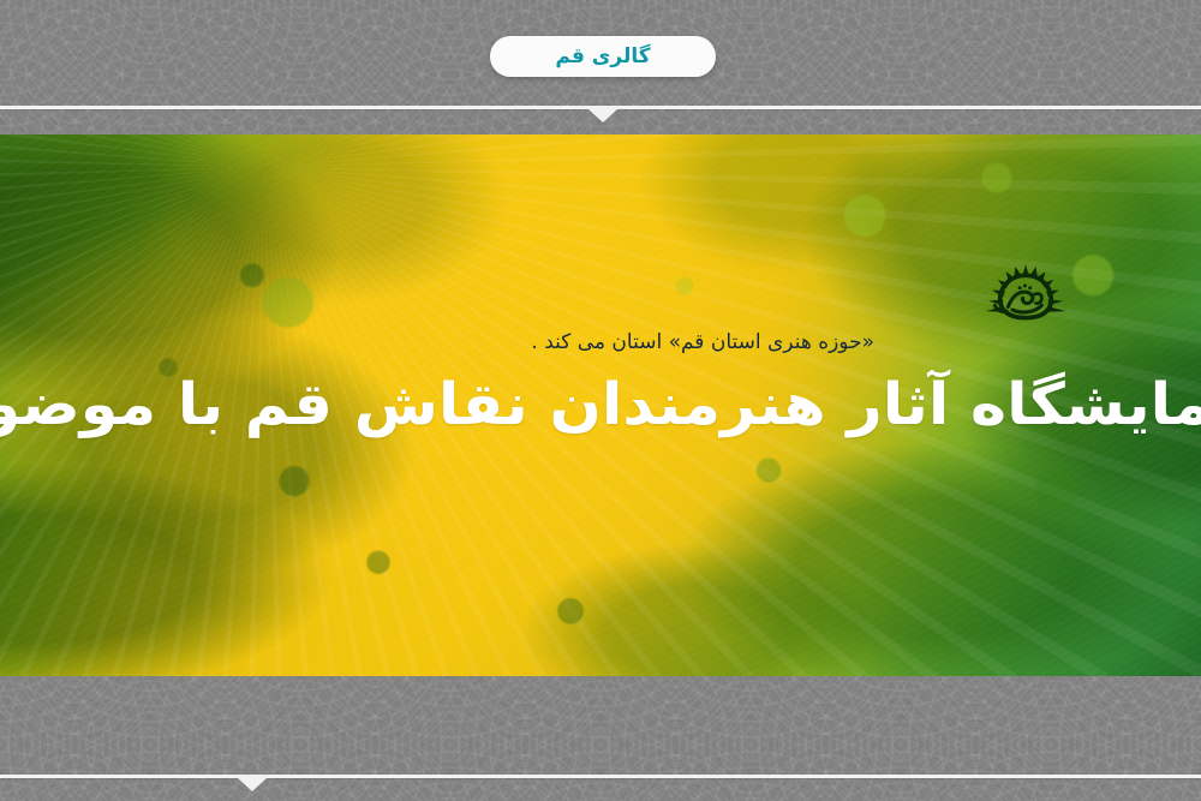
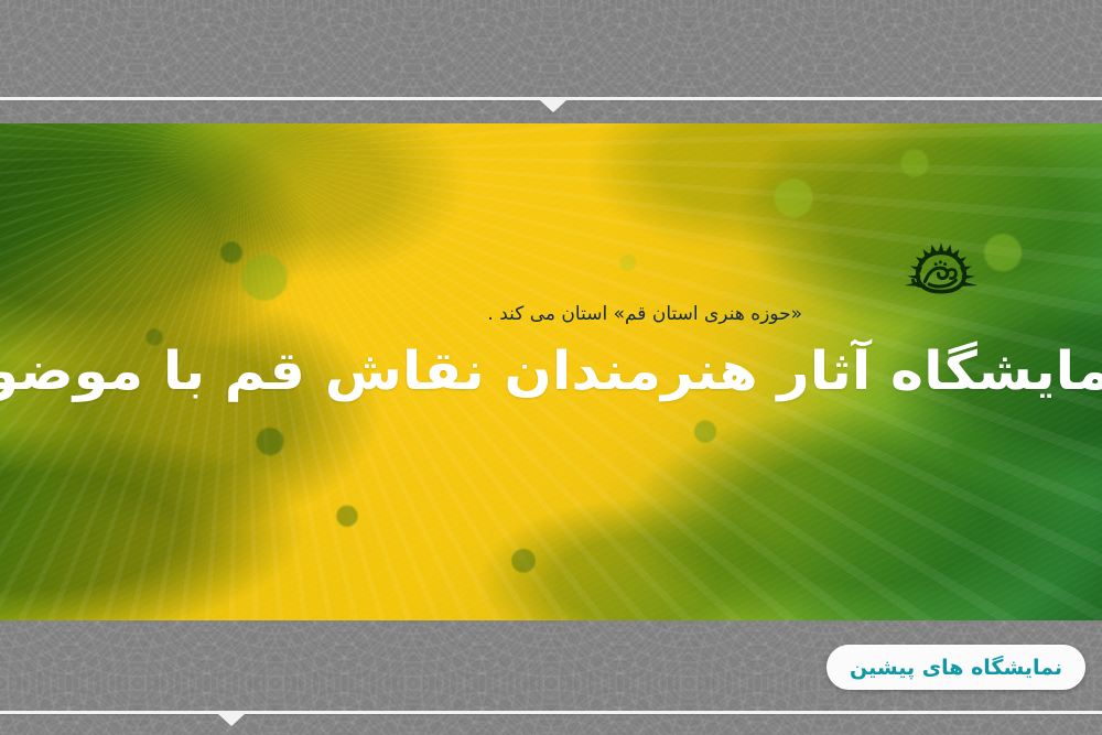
- گالری قم
  «حوزه هنری استان قم» استان می کند .
  مایشگاه آثار هنرمندان نقاش قم با موضو
+ نمایشگاه های پیشین
